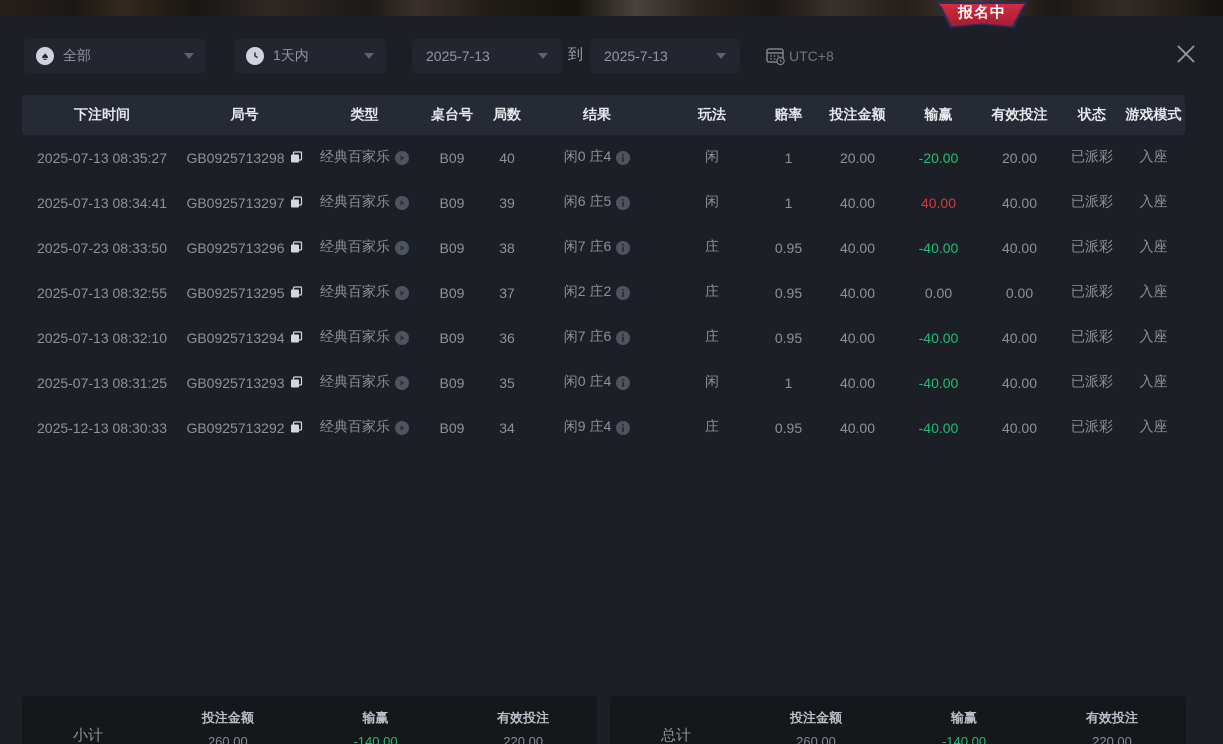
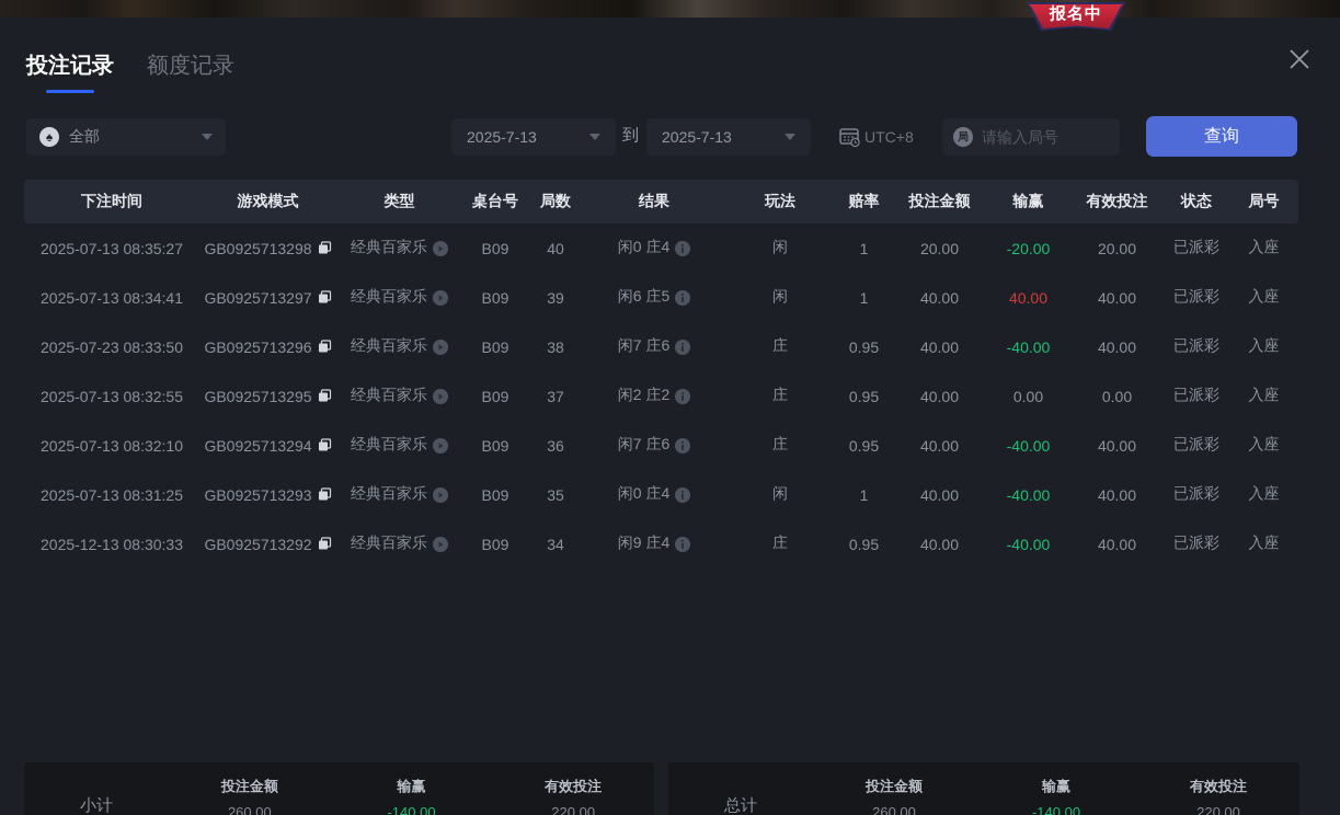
  报名中
+ 投注记录
+ 额度记录
  ♠
  全部
- 1天内
  2025-7-13
  到
  2025-7-13
  UTC+8
+ 局
+ 请输入局号
+ 查询
  下注时间
- 局号
+ 游戏模式
  类型
  桌台号
  局数
  结果
  玩法
  赔率
  投注金额
  输赢
  有效投注
  状态
- 游戏模式
+ 局号
  2025-07-13 08:35:27
  GB0925713298
  经典百家乐
  B09
  40
  闲0 庄4
  闲
  1
  20.00
  -20.00
  20.00
  已派彩
  入座
  2025-07-13 08:34:41
  GB0925713297
  经典百家乐
  B09
  39
  闲6 庄5
  闲
  1
  40.00
  40.00
  40.00
  已派彩
  入座
  2025-07-23 08:33:50
  GB0925713296
  经典百家乐
  B09
  38
  闲7 庄6
  庄
  0.95
  40.00
  -40.00
  40.00
  已派彩
  入座
  2025-07-13 08:32:55
  GB0925713295
  经典百家乐
  B09
  37
  闲2 庄2
  庄
  0.95
  40.00
  0.00
  0.00
  已派彩
  入座
  2025-07-13 08:32:10
  GB0925713294
  经典百家乐
  B09
  36
  闲7 庄6
  庄
  0.95
  40.00
  -40.00
  40.00
  已派彩
  入座
  2025-07-13 08:31:25
  GB0925713293
  经典百家乐
  B09
  35
  闲0 庄4
  闲
  1
  40.00
  -40.00
  40.00
  已派彩
  入座
  2025-12-13 08:30:33
  GB0925713292
  经典百家乐
  B09
  34
  闲9 庄4
  庄
  0.95
  40.00
  -40.00
  40.00
  已派彩
  入座
  小计
  投注金额
  260.00
  输赢
  -140.00
  有效投注
  220.00
  总计
  投注金额
  260.00
  输赢
  -140.00
  有效投注
  220.00
